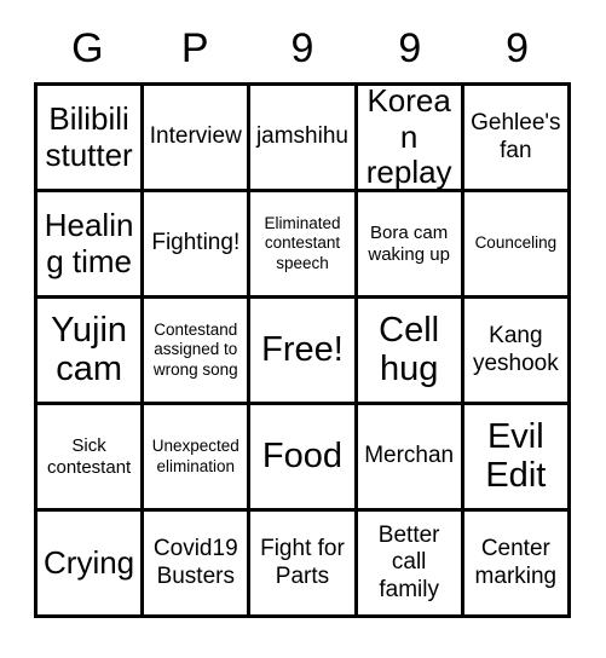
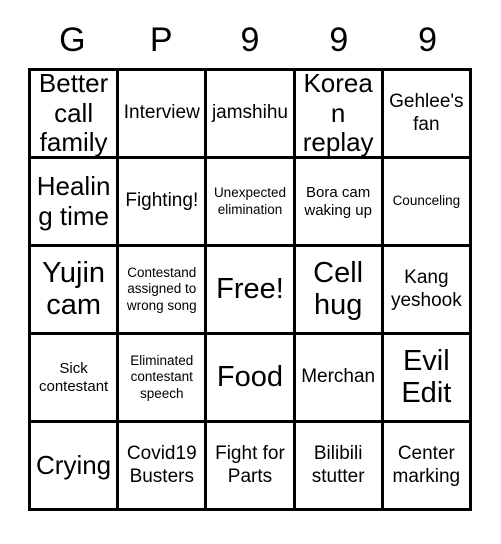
  G
  P
  9
  9
  9
- Bilibili stutter
+ Better call family
  Interview
  jamshihu
  Korean replay
  Gehlee's fan
  Healing time
  Fighting!
- Eliminated contestant speech
+ Unexpected elimination
  Bora cam waking up
  Counceling
  Yujin cam
  Contestand assigned to wrong song
  Free!
  Cell hug
  Kang yeshook
  Sick contestant
- Unexpected elimination
+ Eliminated contestant speech
  Food
  Merchan
  Evil Edit
  Crying
  Covid19 Busters
  Fight for Parts
- Better call family
+ Bilibili stutter
  Center marking
